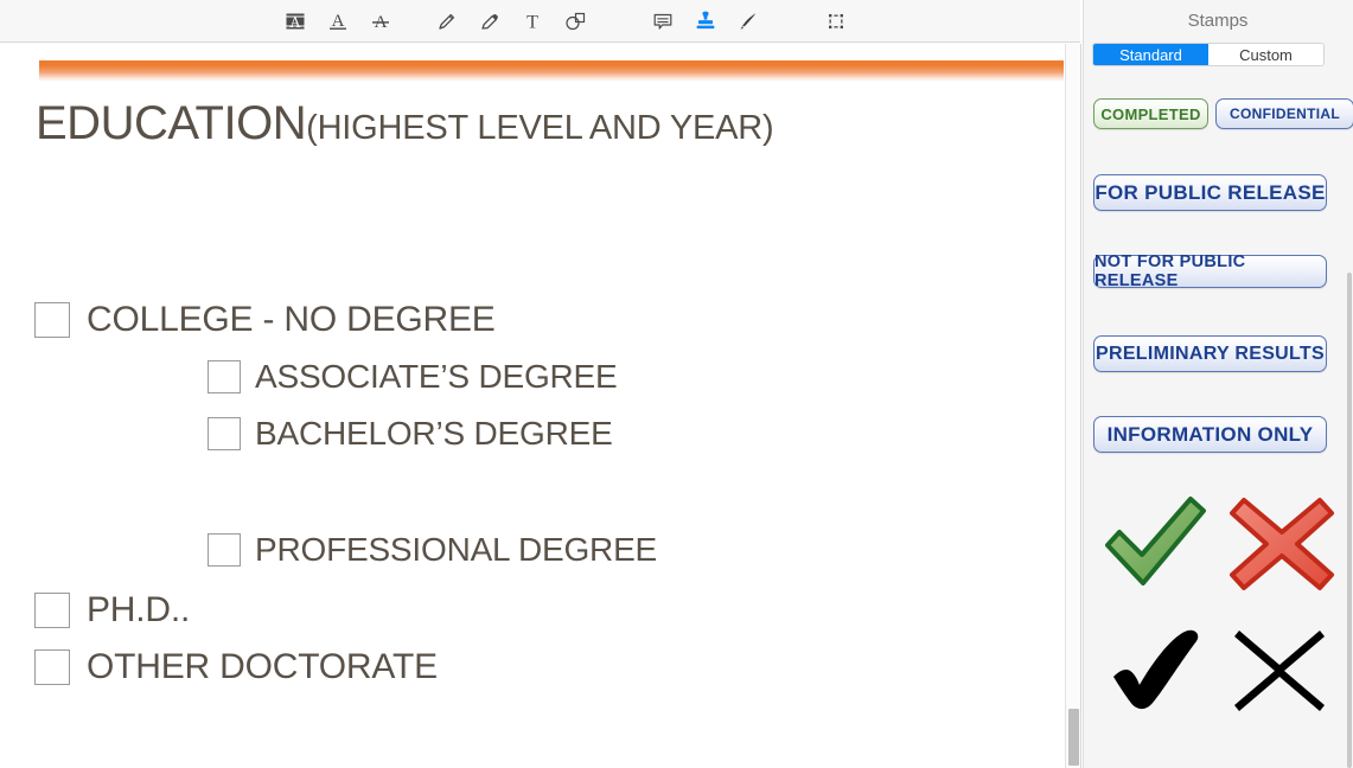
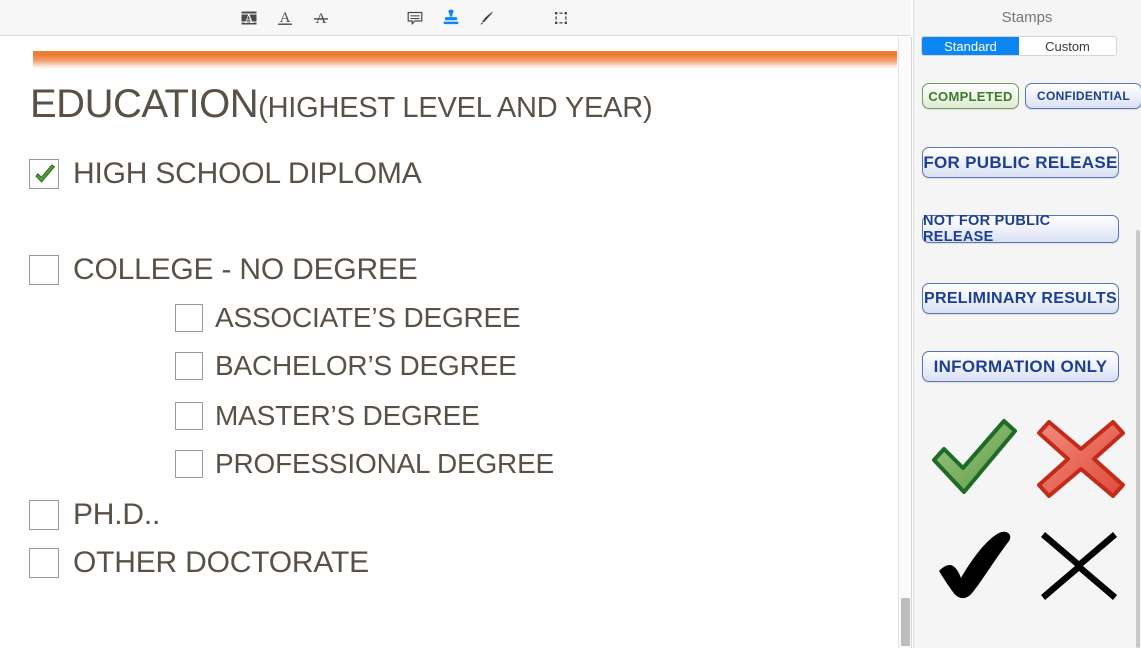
  A
  A
- T
  EDUCATION(HIGHEST LEVEL AND YEAR)
+ HIGH SCHOOL DIPLOMA
  COLLEGE - NO DEGREE
  ASSOCIATE’S DEGREE
  BACHELOR’S DEGREE
+ MASTER’S DEGREE
  PROFESSIONAL DEGREE
  PH.D..
  OTHER DOCTORATE
  Stamps
  Standard
  Custom
  COMPLETED
  CONFIDENTIAL
  FOR PUBLIC RELEASE
  NOT FOR PUBLIC RELEASE
  PRELIMINARY RESULTS
  INFORMATION ONLY
